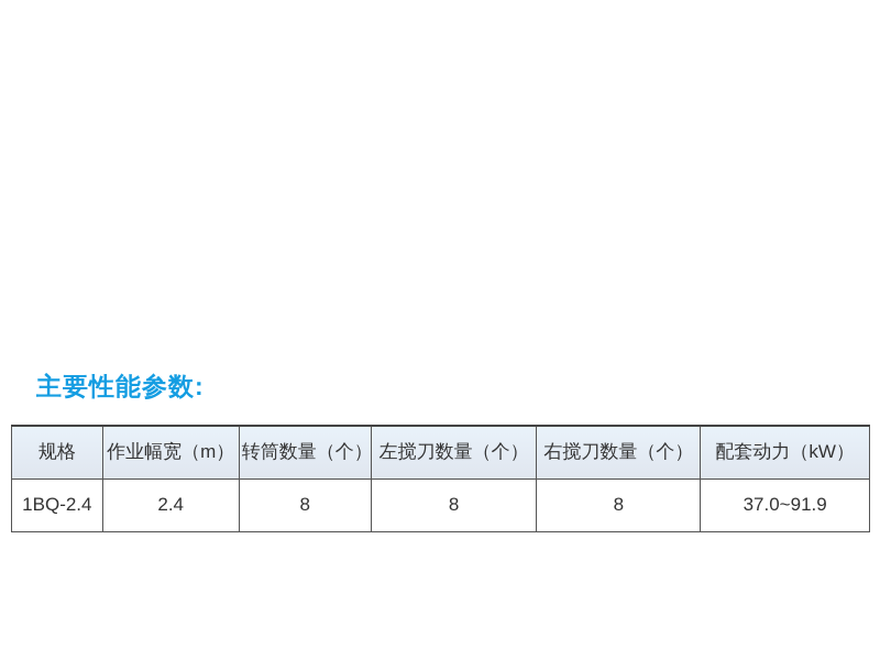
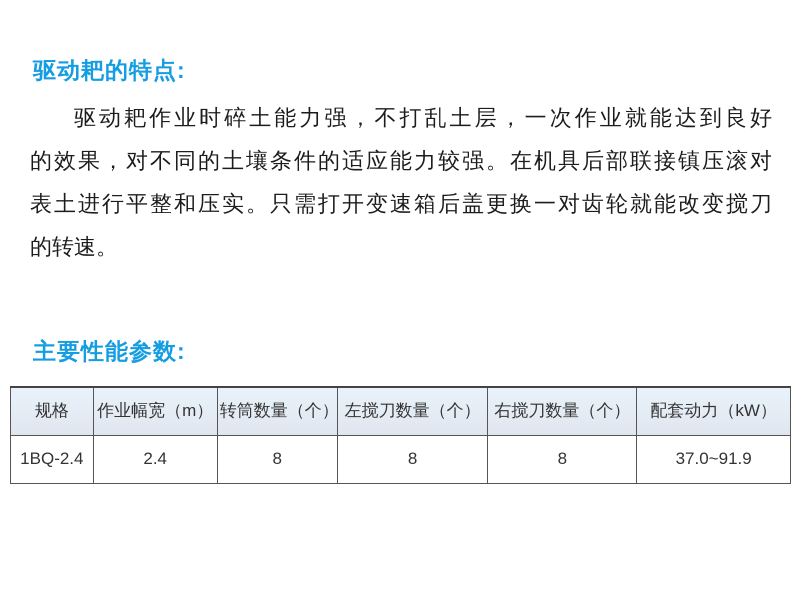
+ 驱动耙的特点:
+ 驱动耙作业时碎土能力强，不打乱土层，一次作业就能达到良好
+ 的效果，对不同的土壤条件的适应能力较强。在机具后部联接镇压滚对
+ 表土进行平整和压实。只需打开变速箱后盖更换一对齿轮就能改变搅刀
+ 的转速。
  主要性能参数:
  规格	作业幅宽（m）	转筒数量（个）	左搅刀数量（个）	右搅刀数量（个）	配套动力（kW）
  1BQ-2.4	2.4	8	8	8	37.0~91.9
